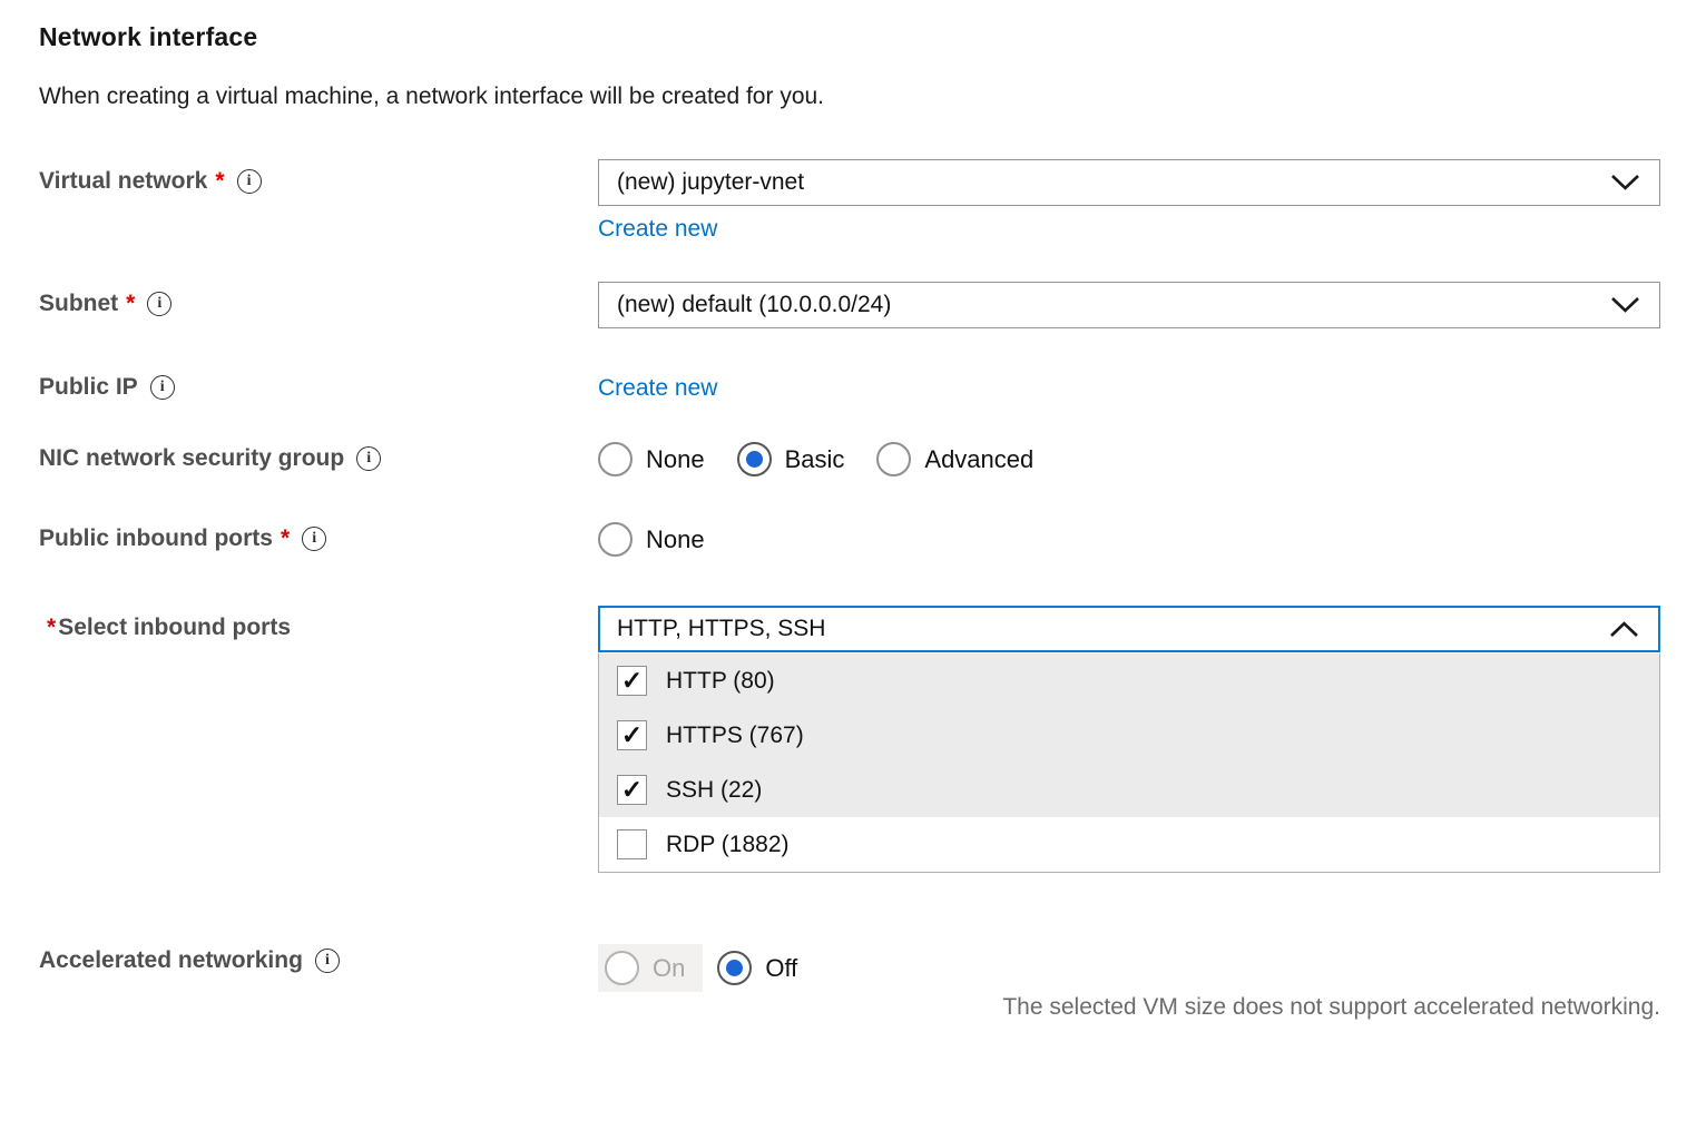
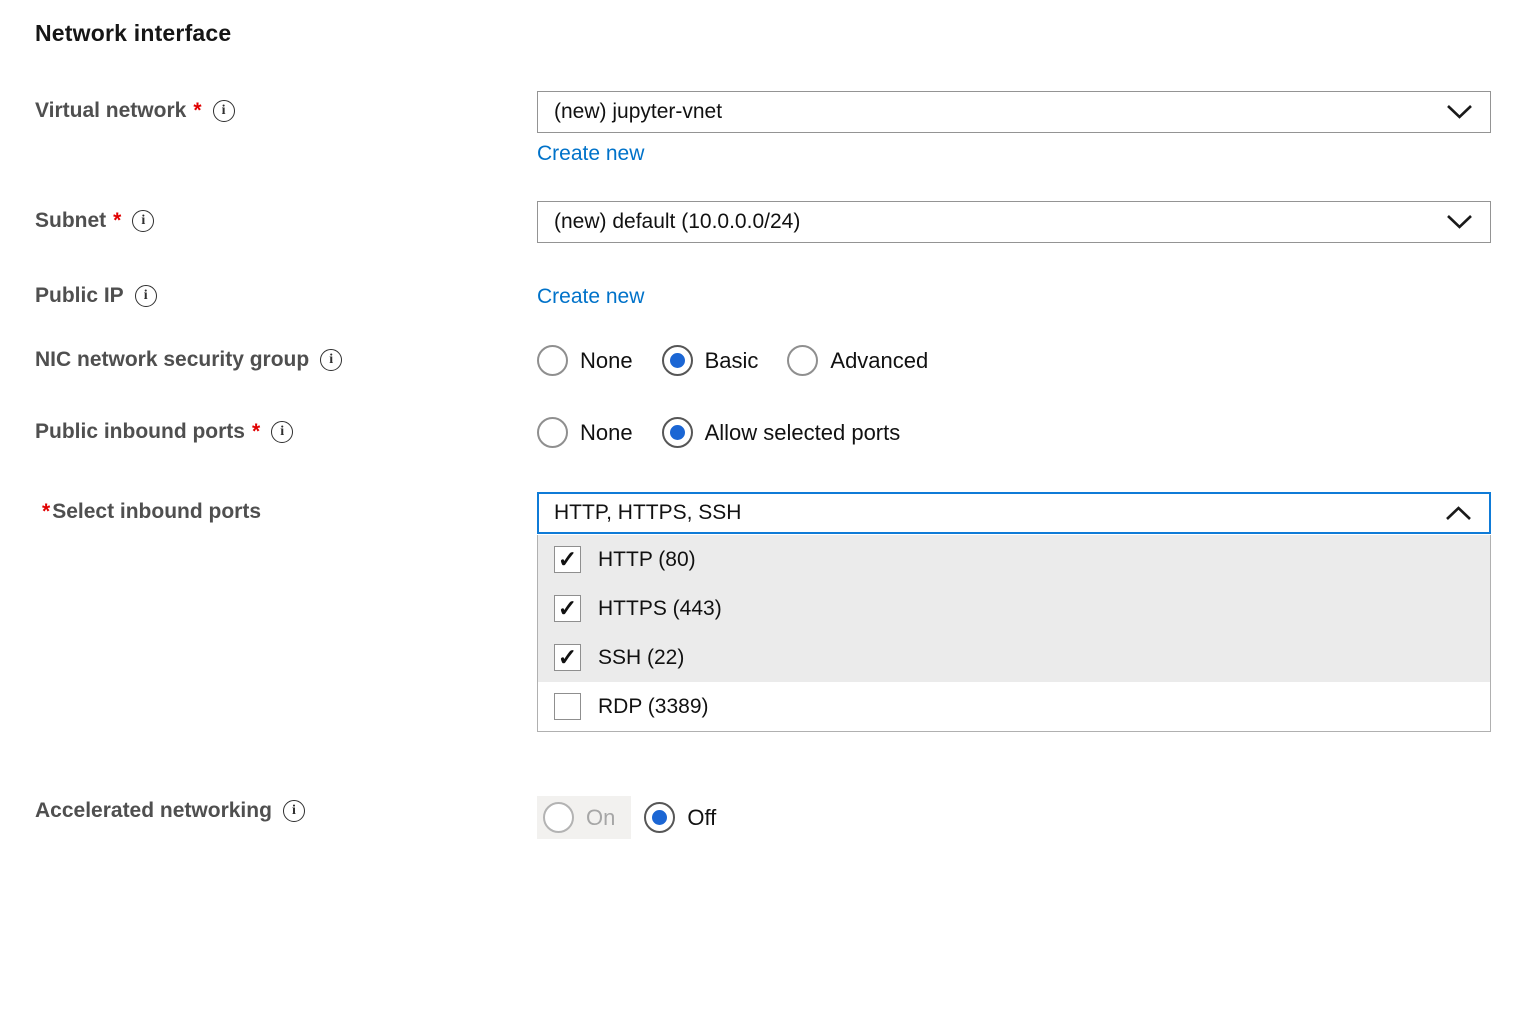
  Network interface
- When creating a virtual machine, a network interface will be created for you.
  Virtual network
  *
  i
  (new) jupyter-vnet
  Create new
  Subnet
  *
  i
  (new) default (10.0.0.0/24)
  Public IP
  i
  Create new
  NIC network security group
  i
  None
  Basic
  Advanced
  Public inbound ports
  *
  i
  None
+ Allow selected ports
  *
  Select inbound ports
  HTTP, HTTPS, SSH
  ✓
  HTTP (80)
  ✓
- HTTPS (767)
+ HTTPS (443)
  ✓
  SSH (22)
- RDP (1882)
+ RDP (3389)
  Accelerated networking
  i
  On
  Off
- The selected VM size does not support accelerated networking.
